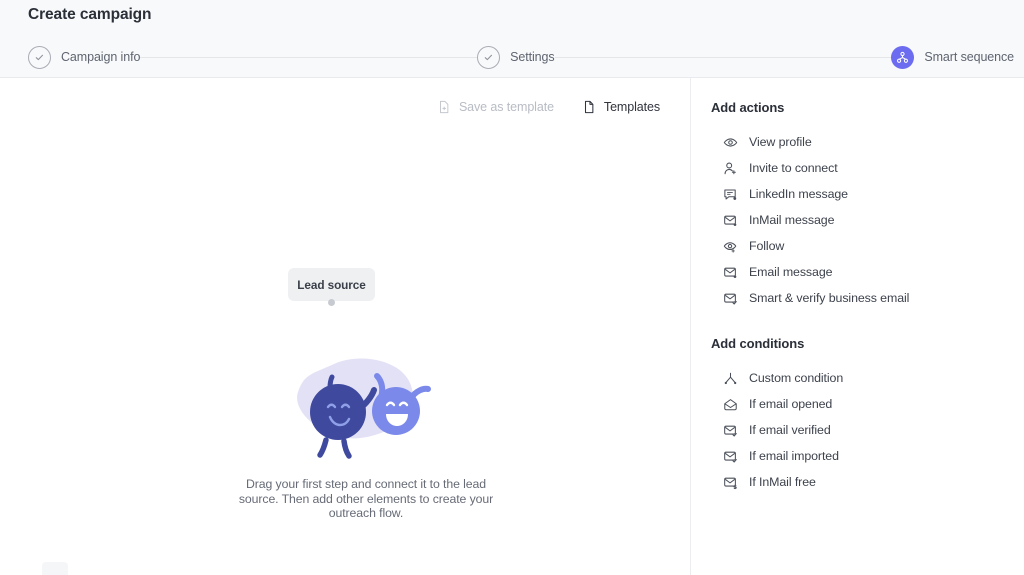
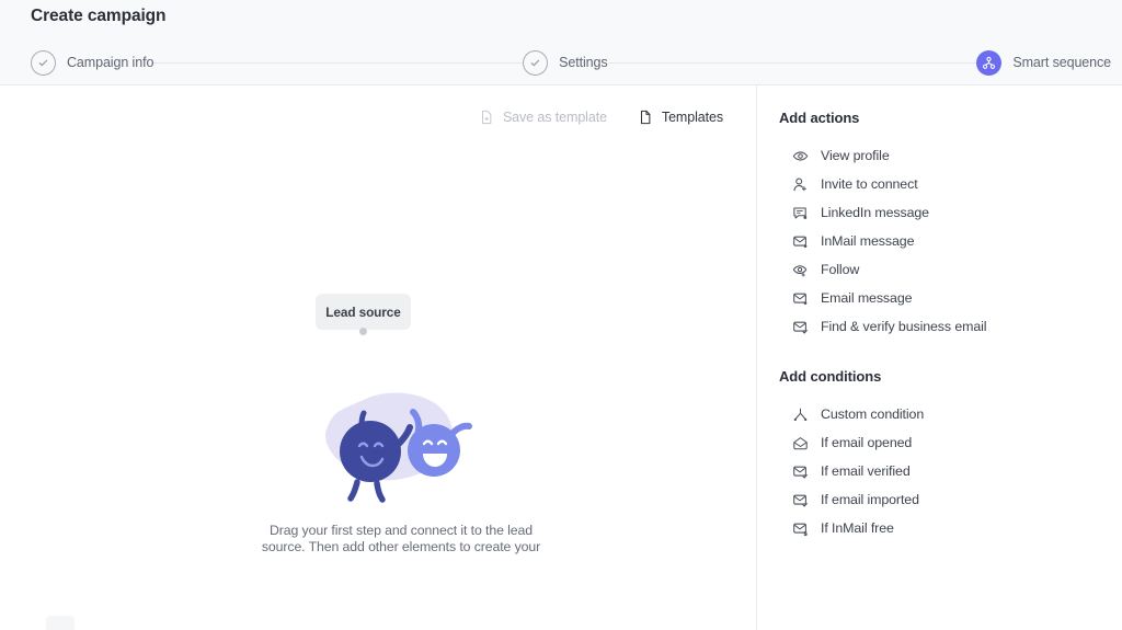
  Create campaign
  Campaign info
  Settings
  Smart sequence
  Save as template
  Templates
  Lead source
  Drag your first step and connect it to the lead
  source. Then add other elements to create your
- outreach flow.
  Add actions
  View profile
  Invite to connect
  LinkedIn message
  InMail message
  Follow
  Email message
- Smart & verify business email
+ Find & verify business email
  Add conditions
  Custom condition
  If email opened
  If email verified
  If email imported
  If InMail free
